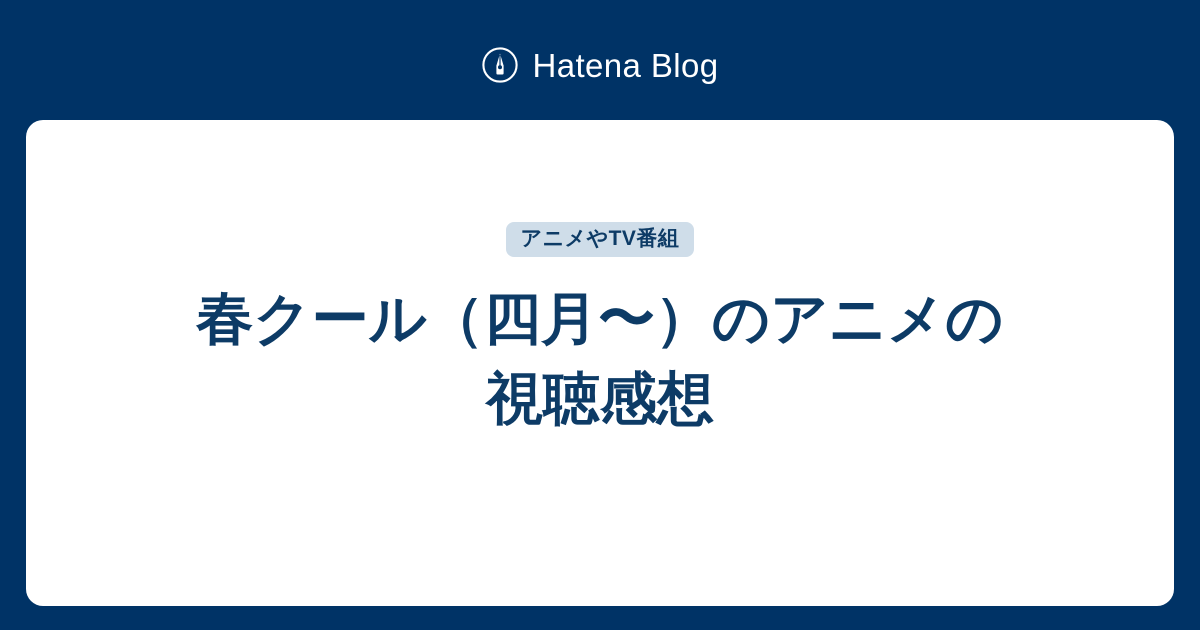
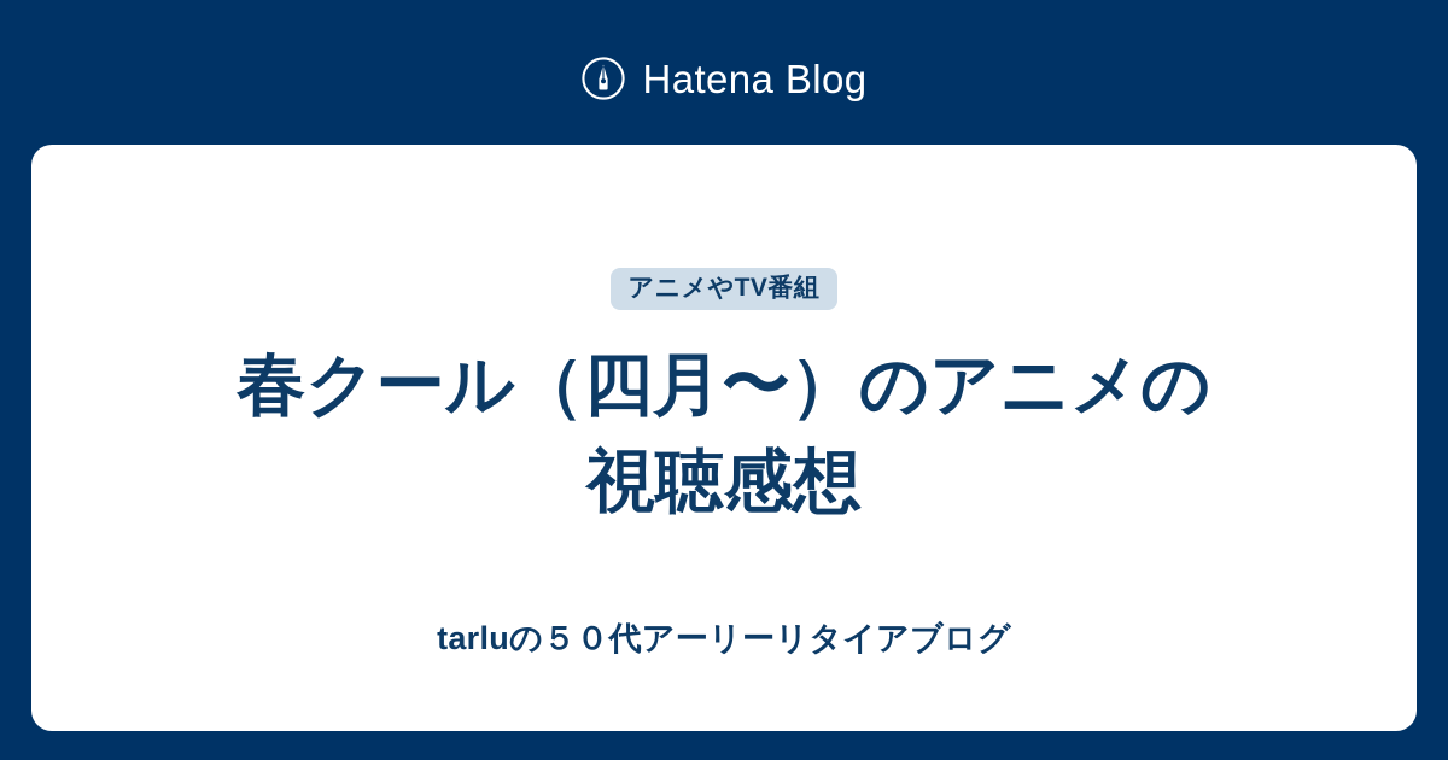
  Hatena Blog
  アニメやTV番組
  春クール（四月〜）のアニメの視聴感想
+ tarluの５０代アーリーリタイアブログ
